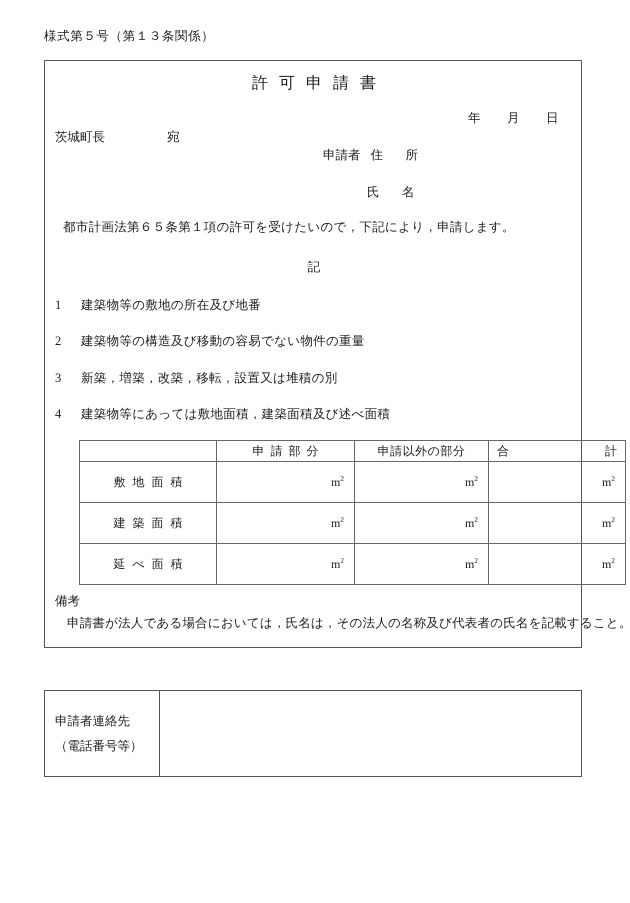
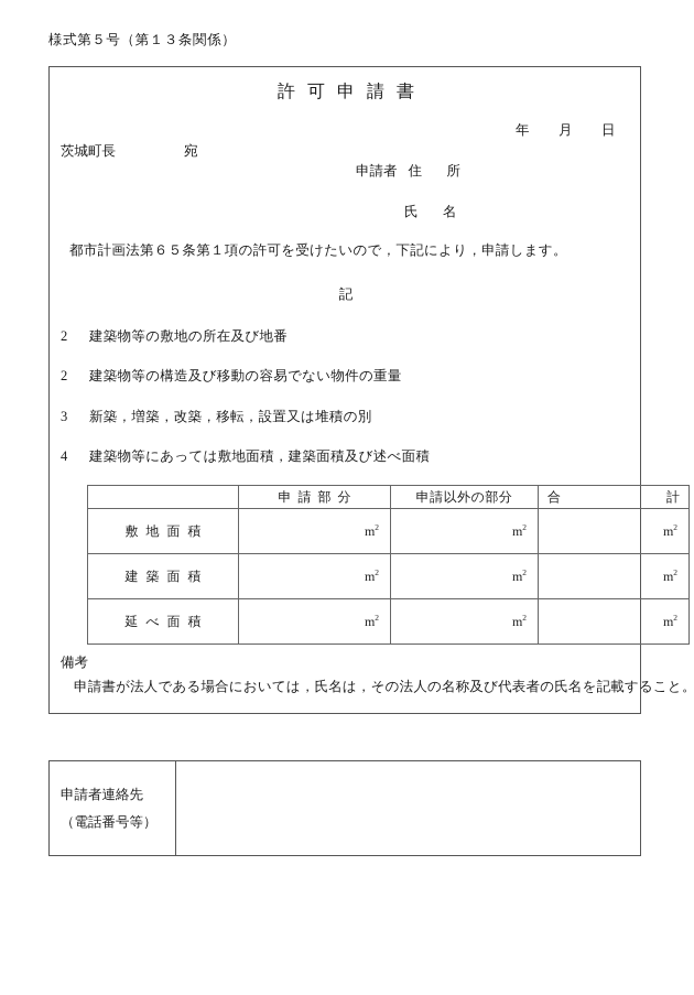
  様式第５号（第１３条関係）
  許可申請書
  年 月 日
  茨城町長 宛
  申請者 住 所
  氏 名
  都市計画法第６５条第１項の許可を受けたいので，下記により，申請します。
  記
- 1 建築物等の敷地の所在及び地番
+ 2 建築物等の敷地の所在及び地番
  2 建築物等の構造及び移動の容易でない物件の重量
  3 新築，増築，改築，移転，設置又は堆積の別
  4 建築物等にあっては敷地面積，建築面積及び述べ面積
  	申請部分	申請以外の部分	合 計
  敷地面積	m2	m2	m2
  建築面積	m2	m2	m2
  延べ面積	m2	m2	m2
  備考
  申請書が法人である場合においては，氏名は，その法人の名称及び代表者の氏名を記載すること。
  申請者連絡先 （電話番号等）
